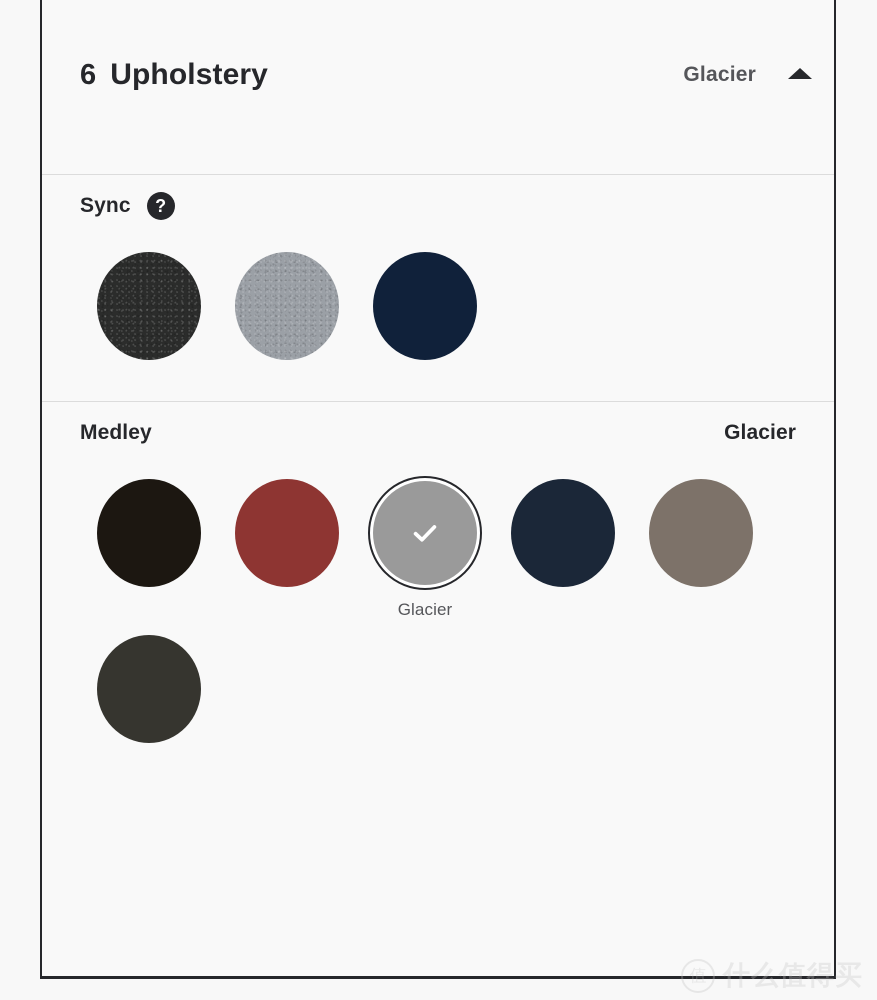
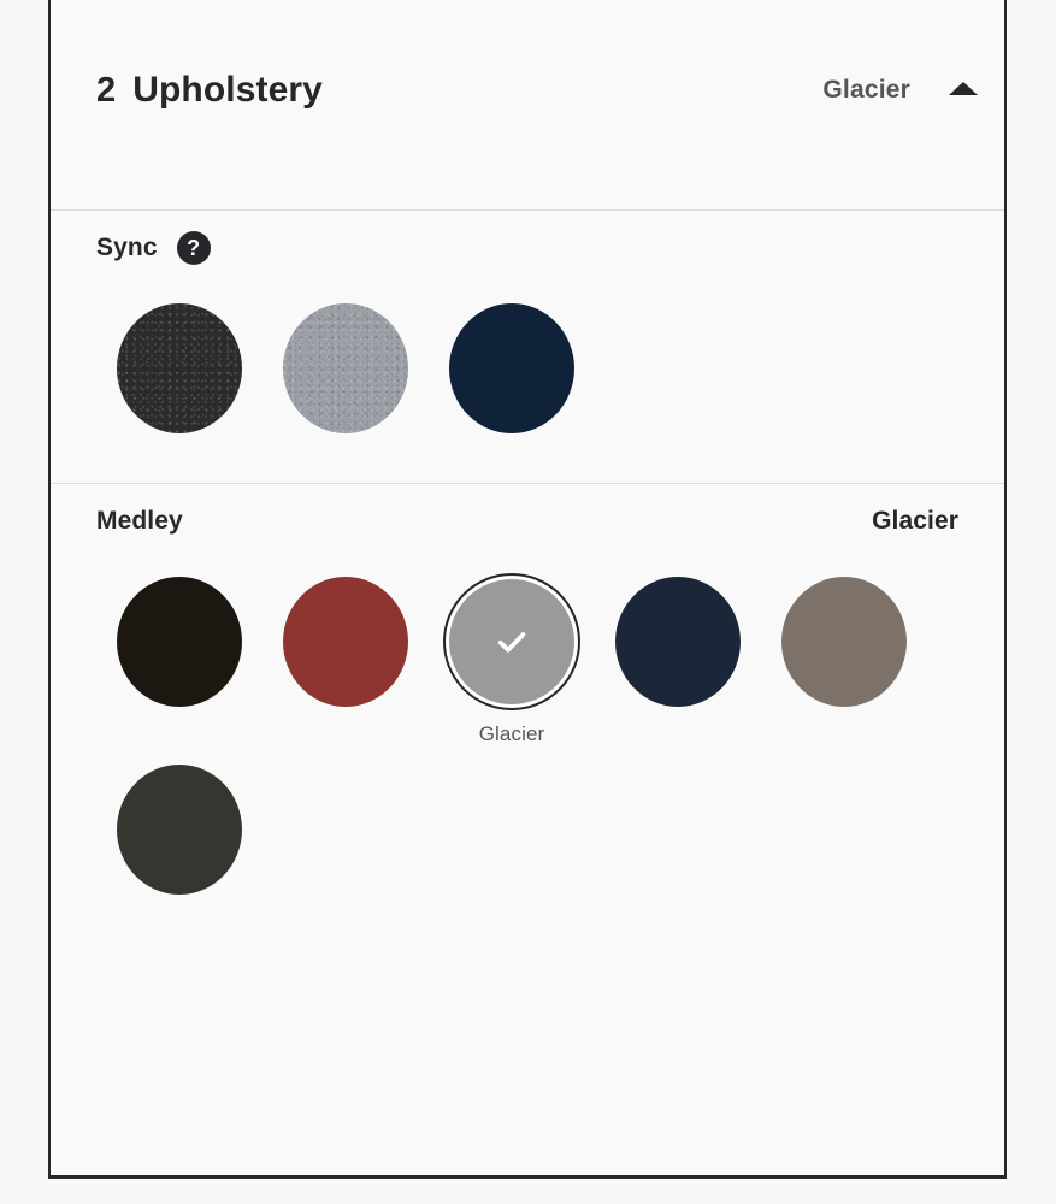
- 6
+ 2
  Upholstery
  Glacier
  Sync
  ?
  Medley
  Glacier
  Glacier
- 值
- 什么值得买
